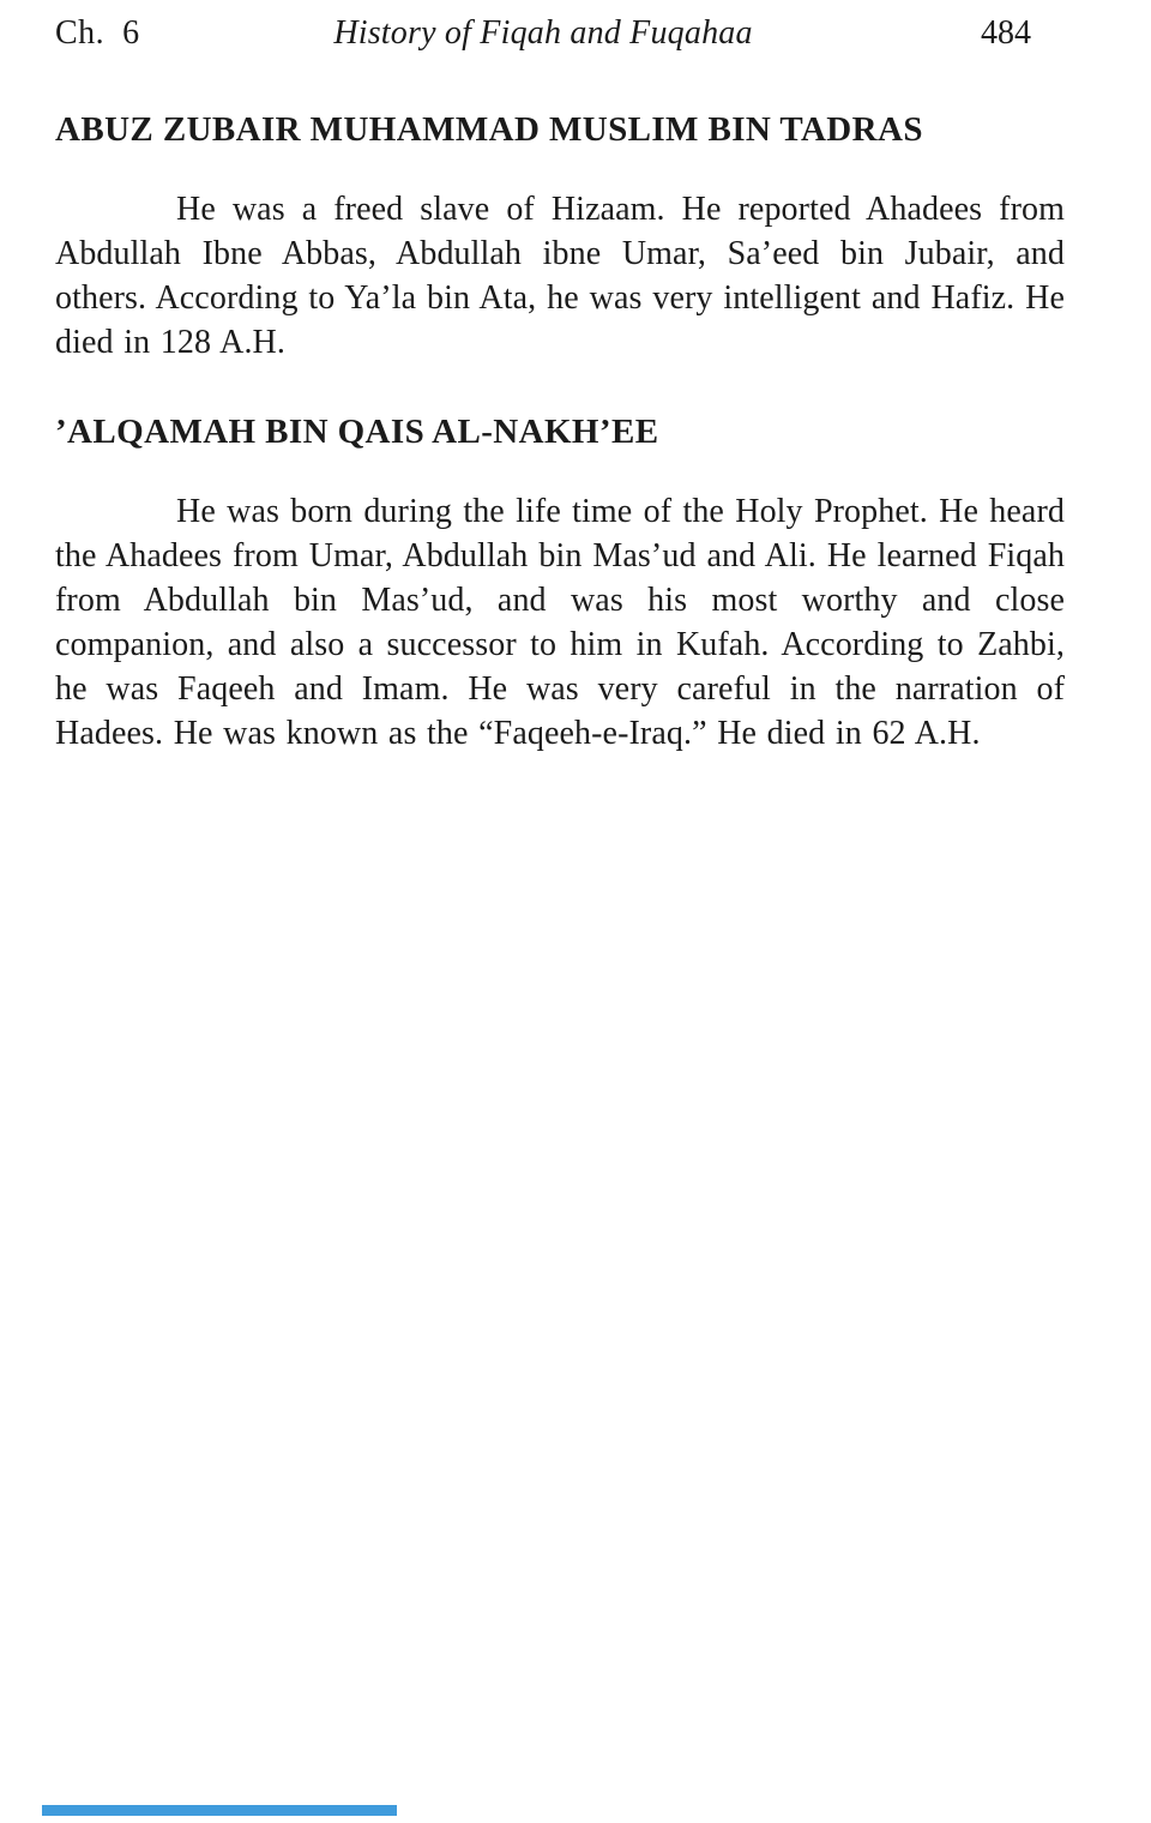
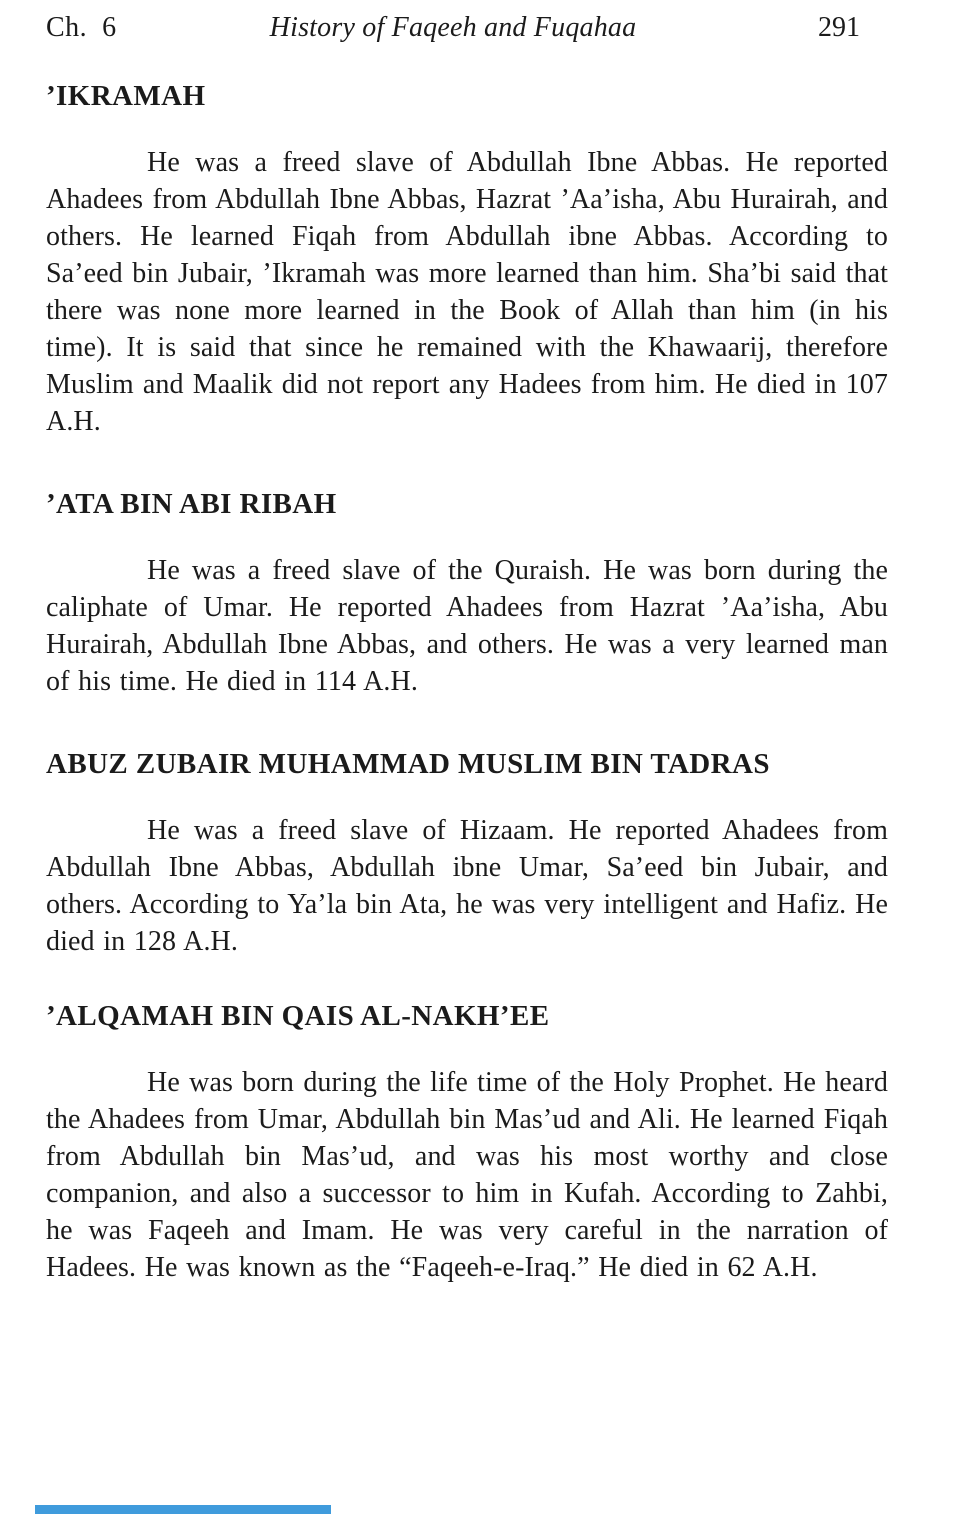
  Ch. 6
- History of Fiqah and Fuqahaa
+ History of Faqeeh and Fuqahaa
- 484
+ 291
+ ’IKRAMAH
+ He was a freed slave of Abdullah Ibne Abbas. He reported Ahadees from Abdullah Ibne Abbas, Hazrat ’Aa’isha, Abu Hurairah, and others. He learned Fiqah from Abdullah ibne Abbas. According to Sa’eed bin Jubair, ’Ikramah was more learned than him. Sha’bi said that there was none more learned in the Book of Allah than him (in his time). It is said that since he remained with the Khawaarij, therefore Muslim and Maalik did not report any Hadees from him. He died in 107 A.H.
+ ’ATA BIN ABI RIBAH
+ He was a freed slave of the Quraish. He was born during the caliphate of Umar. He reported Ahadees from Hazrat ’Aa’isha, Abu Hurairah, Abdullah Ibne Abbas, and others. He was a very learned man of his time. He died in 114 A.H.
  ABUZ ZUBAIR MUHAMMAD MUSLIM BIN TADRAS
  He was a freed slave of Hizaam. He reported Ahadees from Abdullah Ibne Abbas, Abdullah ibne Umar, Sa’eed bin Jubair, and others. According to Ya’la bin Ata, he was very intelligent and Hafiz. He died in 128 A.H.
  ’ALQAMAH BIN QAIS AL-NAKH’EE
  He was born during the life time of the Holy Prophet. He heard the Ahadees from Umar, Abdullah bin Mas’ud and Ali. He learned Fiqah from Abdullah bin Mas’ud, and was his most worthy and close companion, and also a successor to him in Kufah. According to Zahbi, he was Faqeeh and Imam. He was very careful in the narration of Hadees. He was known as the “Faqeeh-e-Iraq.” He died in 62 A.H.
